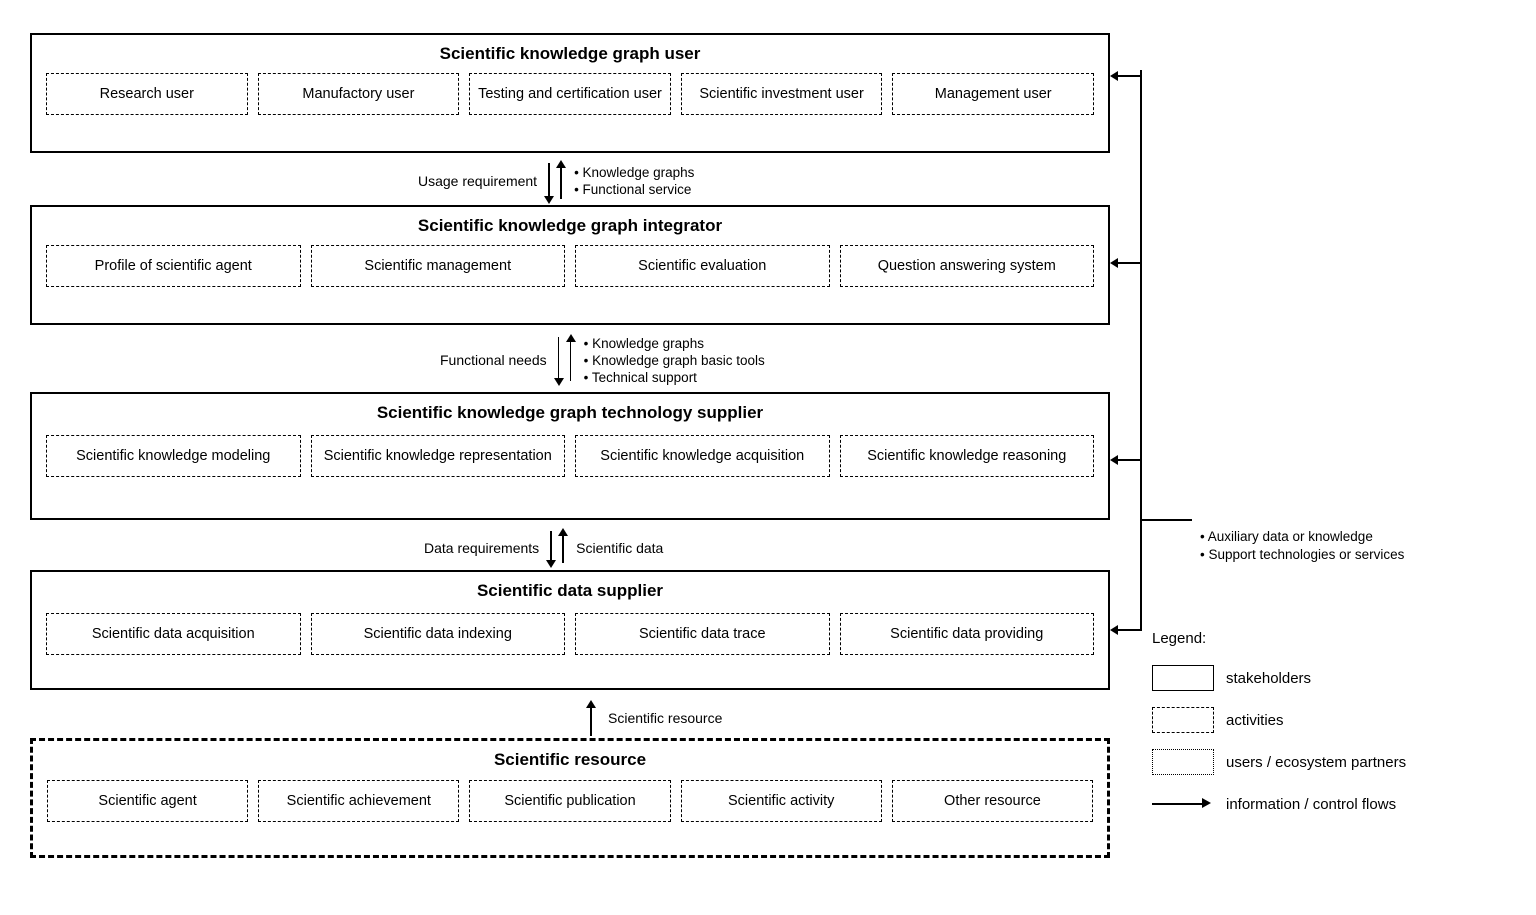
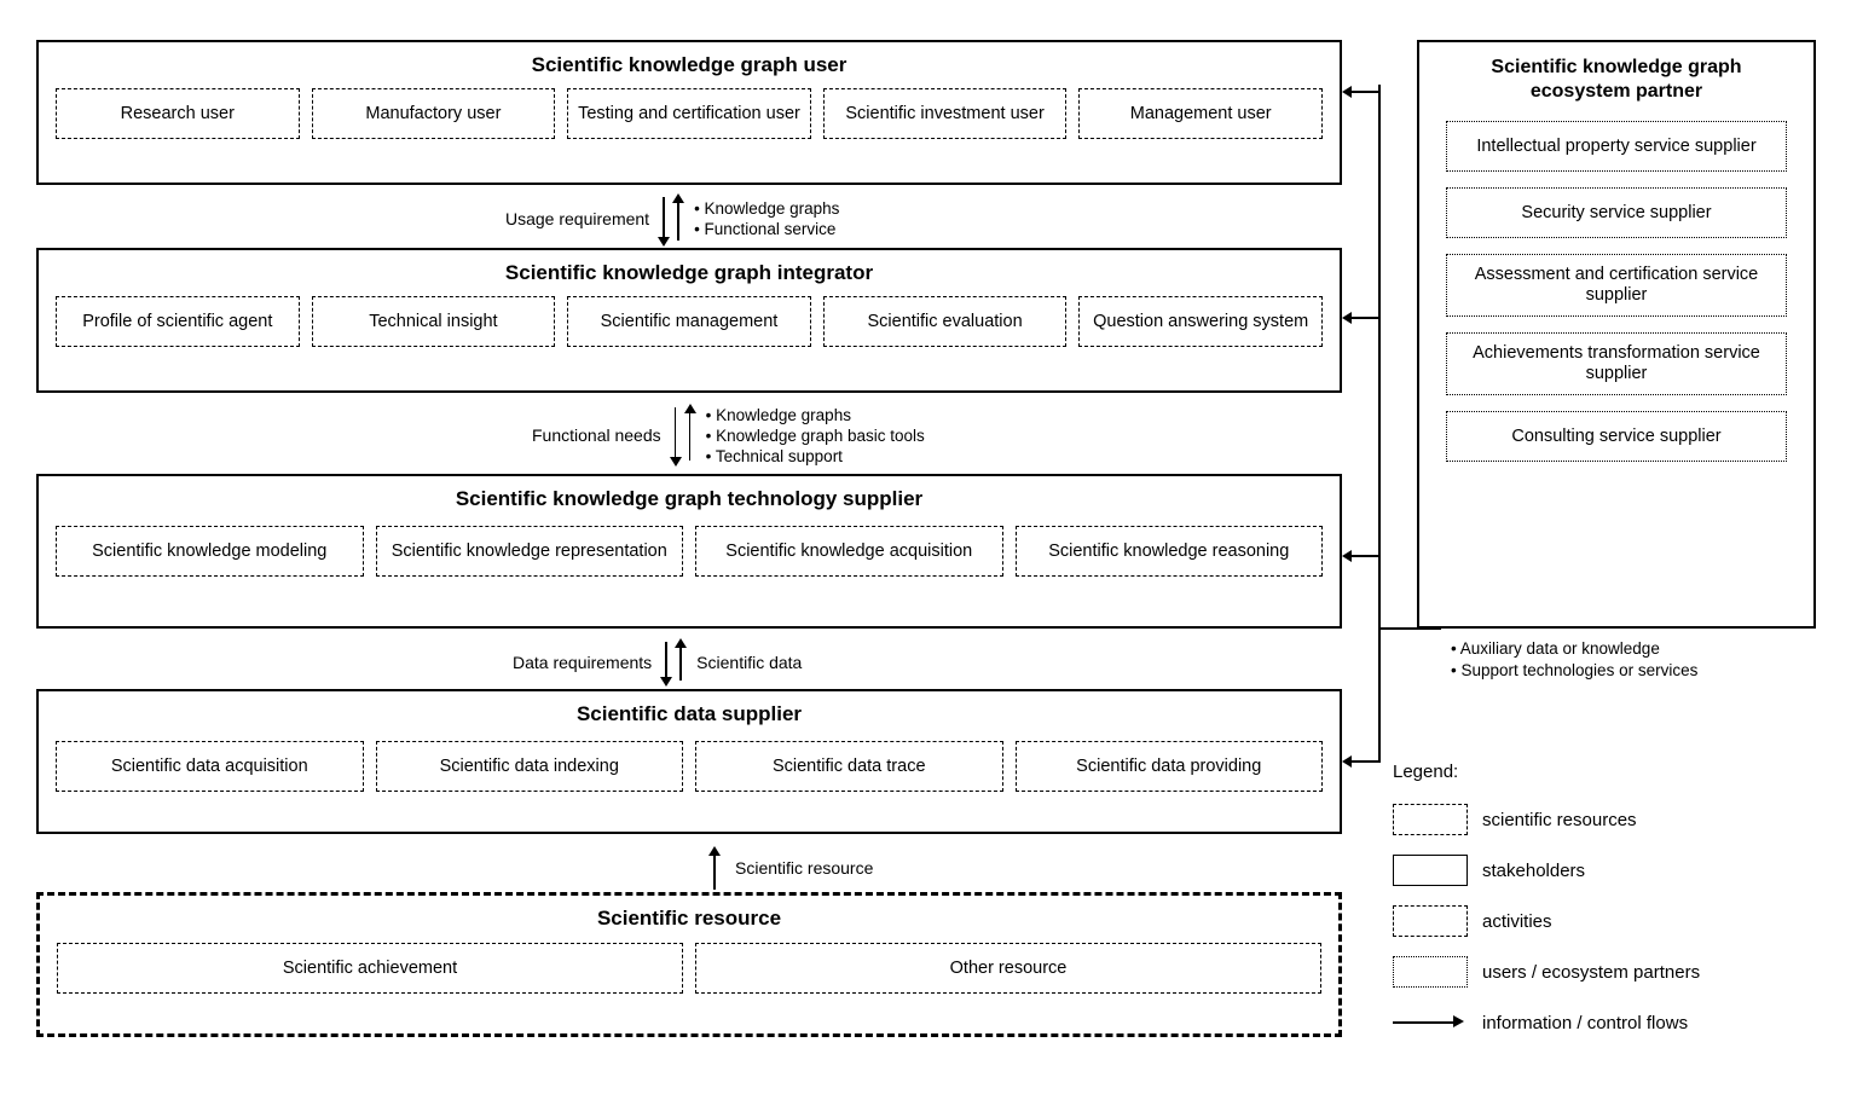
  Scientific knowledge graph user
  Research user
  Manufactory user
  Testing and certification user
  Scientific investment user
  Management user
  Usage requirement
  • Knowledge graphs
  • Functional service
  Scientific knowledge graph integrator
  Profile of scientific agent
+ Technical insight
  Scientific management
  Scientific evaluation
  Question answering system
  Functional needs
  • Knowledge graphs
  • Knowledge graph basic tools
  • Technical support
  Scientific knowledge graph technology supplier
  Scientific knowledge modeling
  Scientific knowledge representation
  Scientific knowledge acquisition
  Scientific knowledge reasoning
  Data requirements
  Scientific data
  Scientific data supplier
  Scientific data acquisition
  Scientific data indexing
  Scientific data trace
  Scientific data providing
  Scientific resource
  Scientific resource
- Scientific agent
  Scientific achievement
- Scientific publication
- Scientific activity
  Other resource
+ Scientific knowledge graph ecosystem partner
+ Intellectual property service supplier
+ Security service supplier
+ Assessment and certification service supplier
+ Achievements transformation service supplier
+ Consulting service supplier
  • Auxiliary data or knowledge
  • Support technologies or services
  Legend:
+ scientific resources
  stakeholders
  activities
  users / ecosystem partners
  information / control flows
